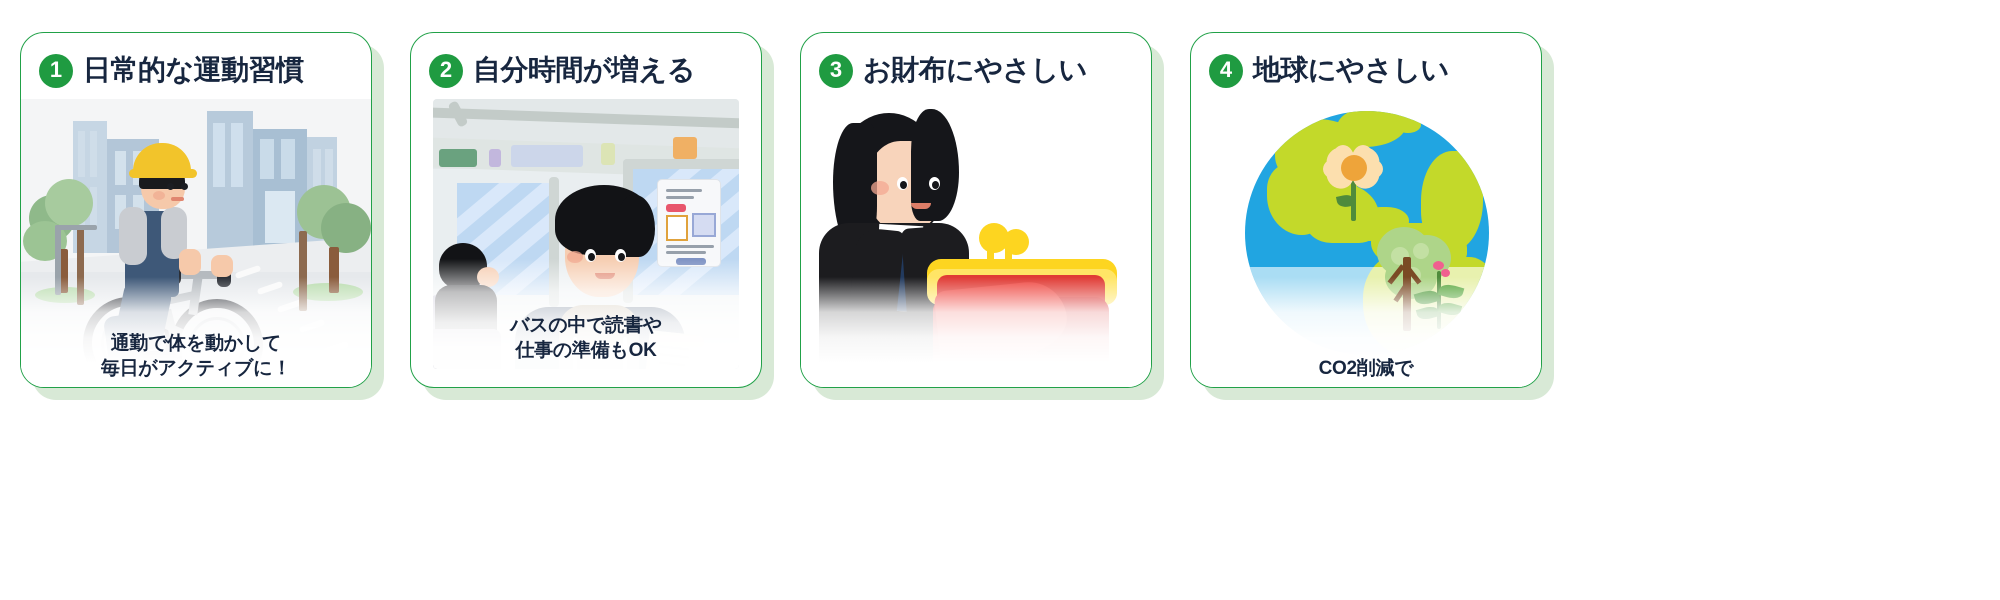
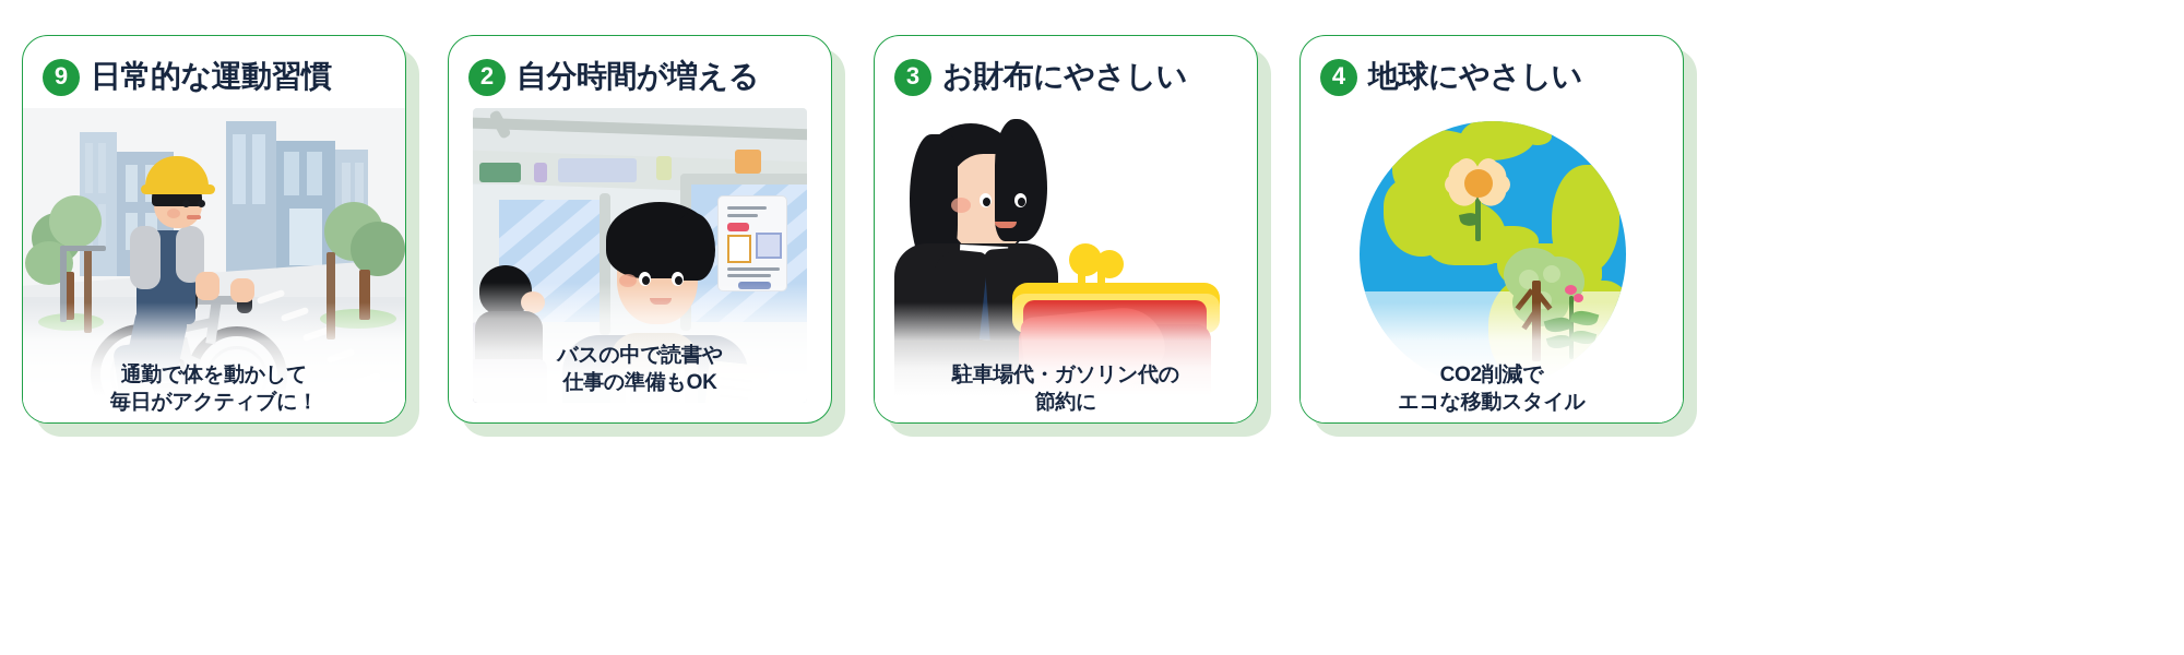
- 1
+ 9
  日常的な運動習慣
  通勤で体を動かして
  毎日がアクティブに！
  2
  自分時間が増える
  バスの中で読書や
  仕事の準備もOK
  3
  お財布にやさしい
+ 駐車場代・ガソリン代の
+ 節約に
  4
  地球にやさしい
  CO2削減で
+ エコな移動スタイル
